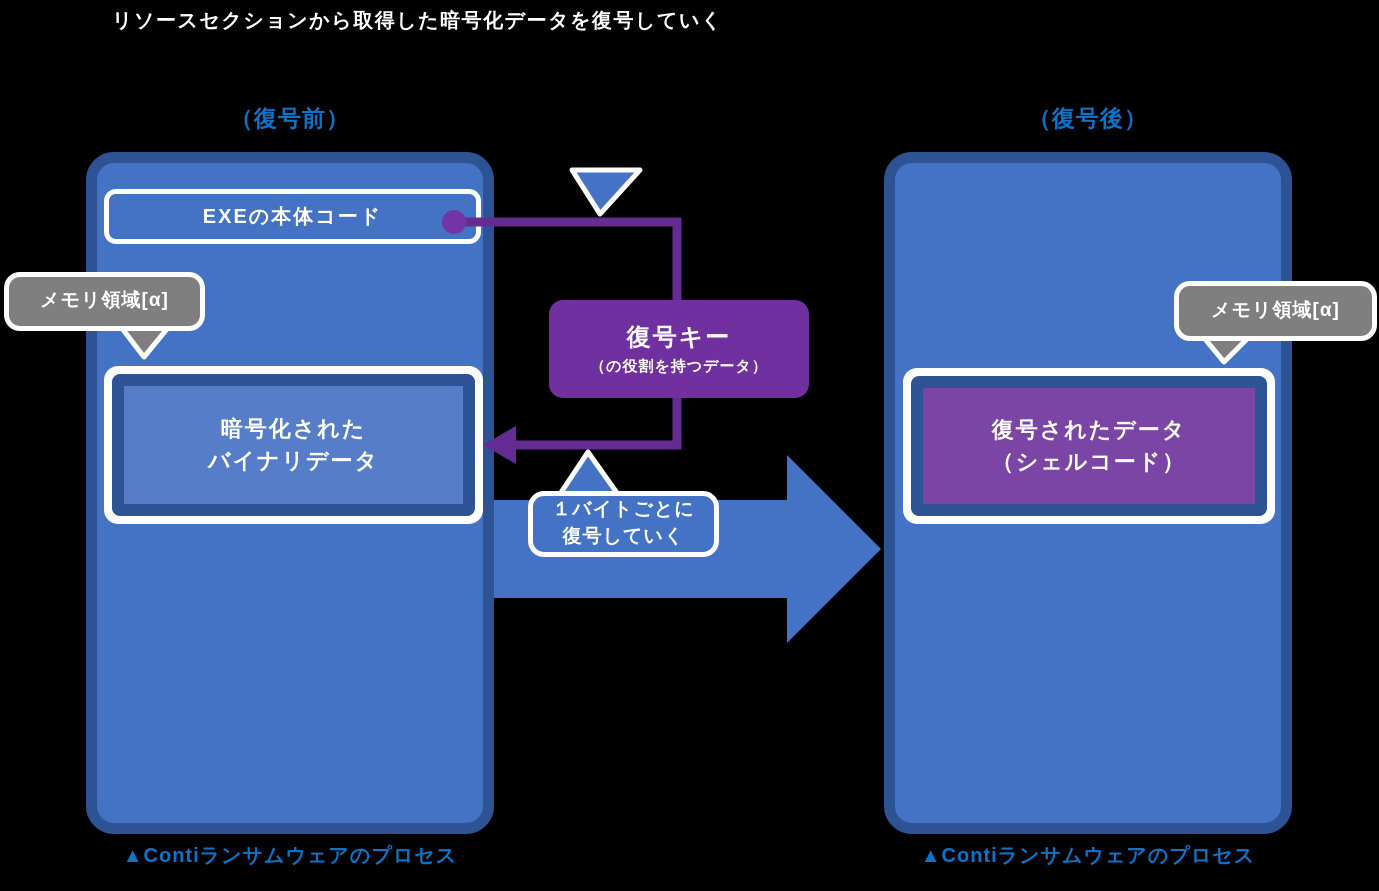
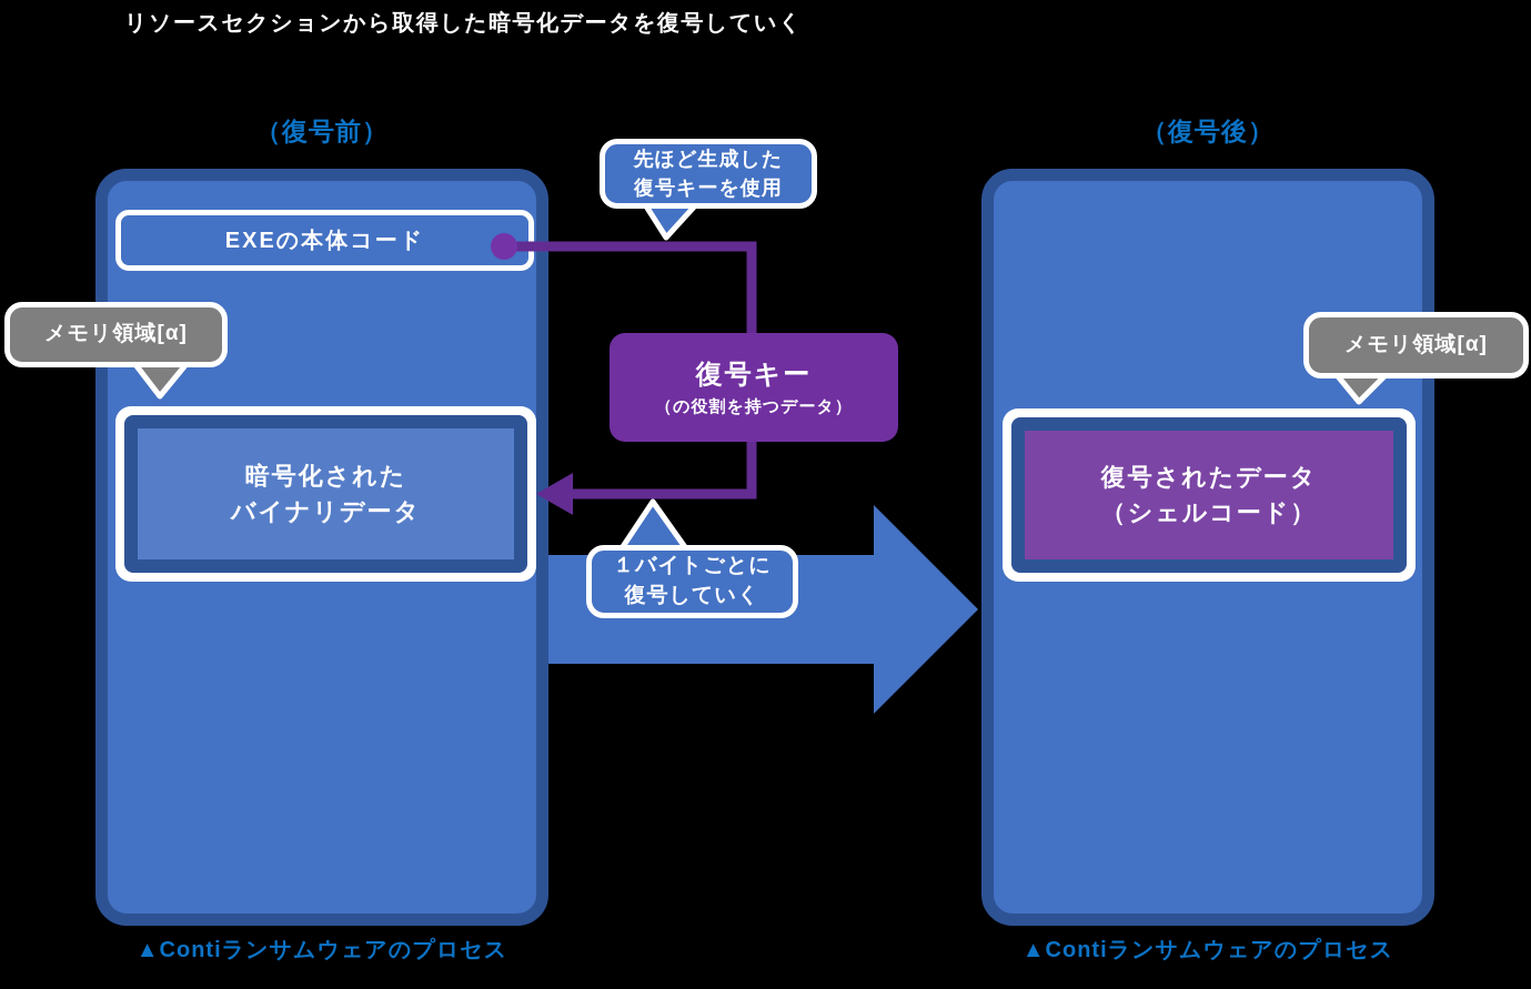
  リソースセクションから取得した暗号化データを復号していく
  （復号前）
  （復号後）
  EXEの本体コード
  暗号化された
  バイナリデータ
  復号されたデータ
  （シェルコード）
  復号キー
  （の役割を持つデータ）
+ 先ほど生成した
+ 復号キーを使用
  １バイトごとに
  復号していく
  メモリ領域[α]
  メモリ領域[α]
  ▲Contiランサムウェアのプロセス
  ▲Contiランサムウェアのプロセス
